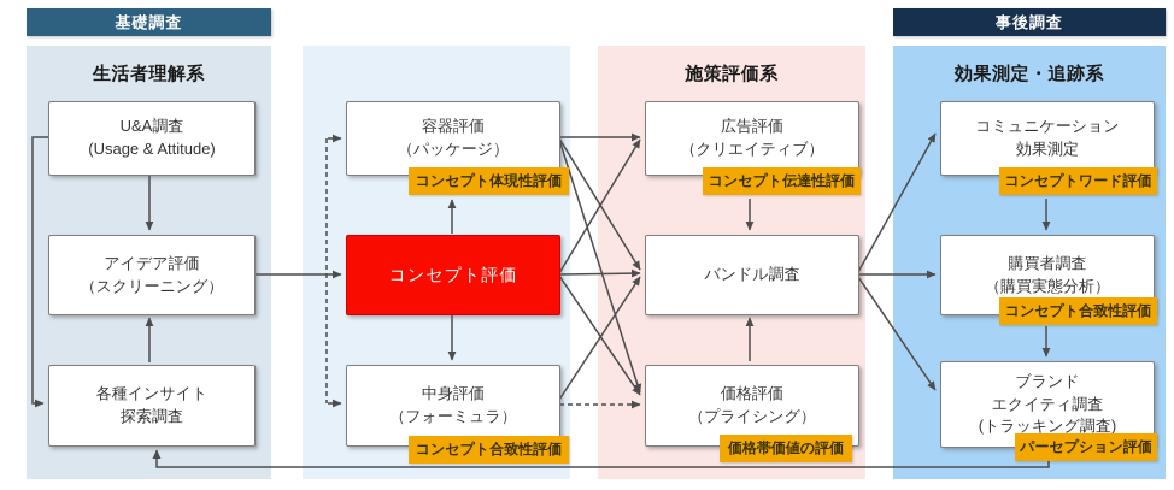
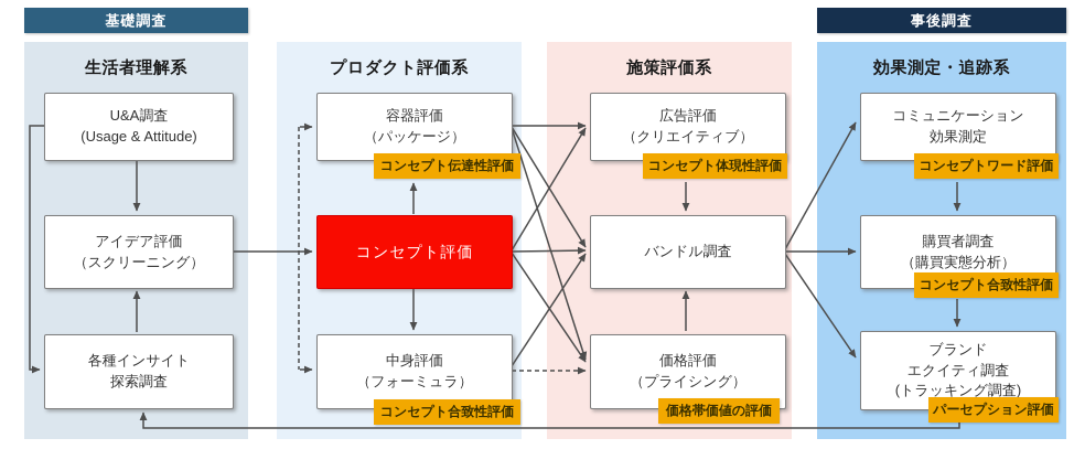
  基礎調査
  事後調査
  生活者理解系
+ プロダクト評価系
  施策評価系
  効果測定・追跡系
  U&A調査
  (Usage & Attitude)
  アイデア評価
  （スクリーニング）
  各種インサイト
  探索調査
  容器評価
  （パッケージ）
  コンセプト評価
  中身評価
  （フォーミュラ）
  広告評価
  （クリエイティブ）
  バンドル調査
  価格評価
  （プライシング）
  コミュニケーション
  効果測定
  購買者調査
  （購買実態分析）
  ブランド
  エクイティ調査
  (トラッキング調査)
- コンセプト体現性評価
+ コンセプト伝達性評価
  コンセプト合致性評価
- コンセプト伝達性評価
+ コンセプト体現性評価
  価格帯価値の評価
  コンセプトワード評価
  コンセプト合致性評価
  パーセプション評価
